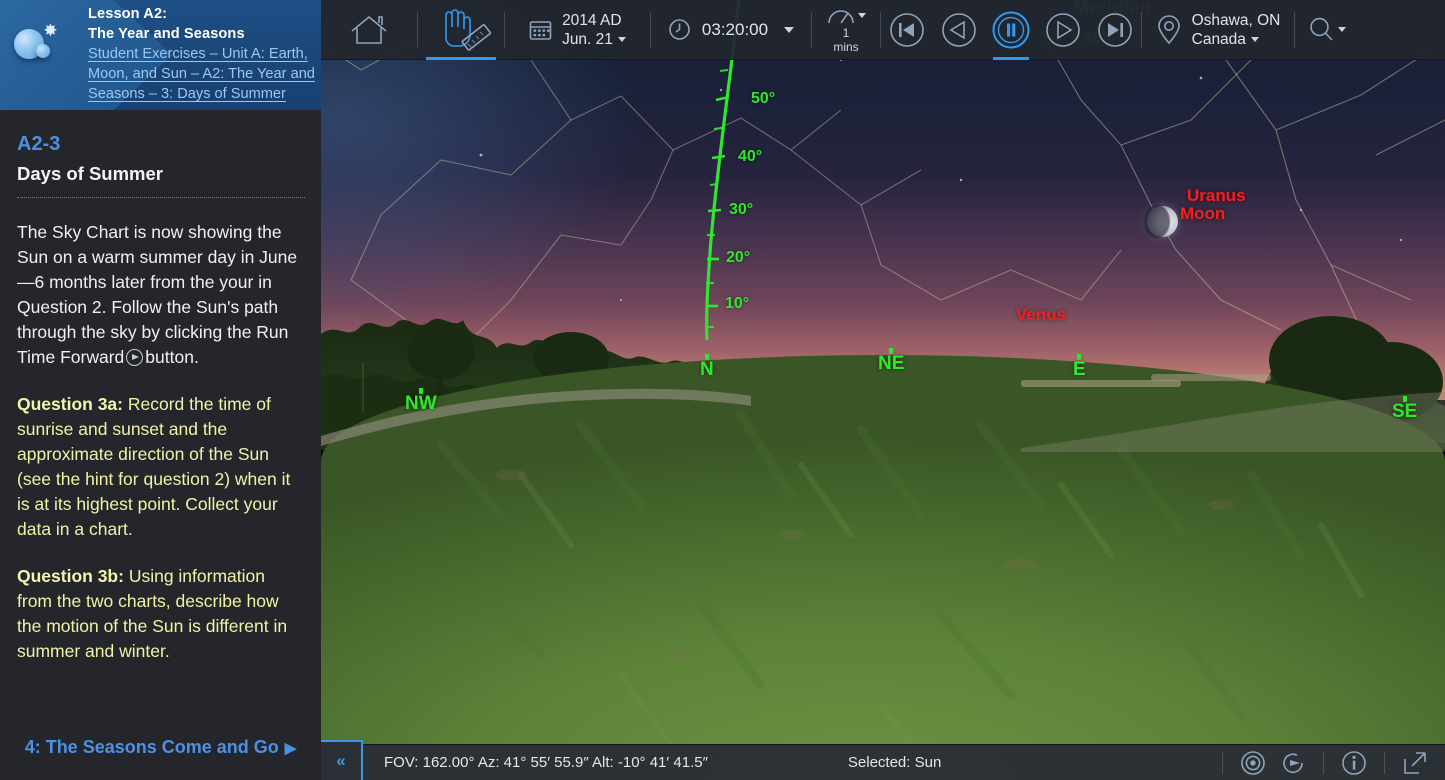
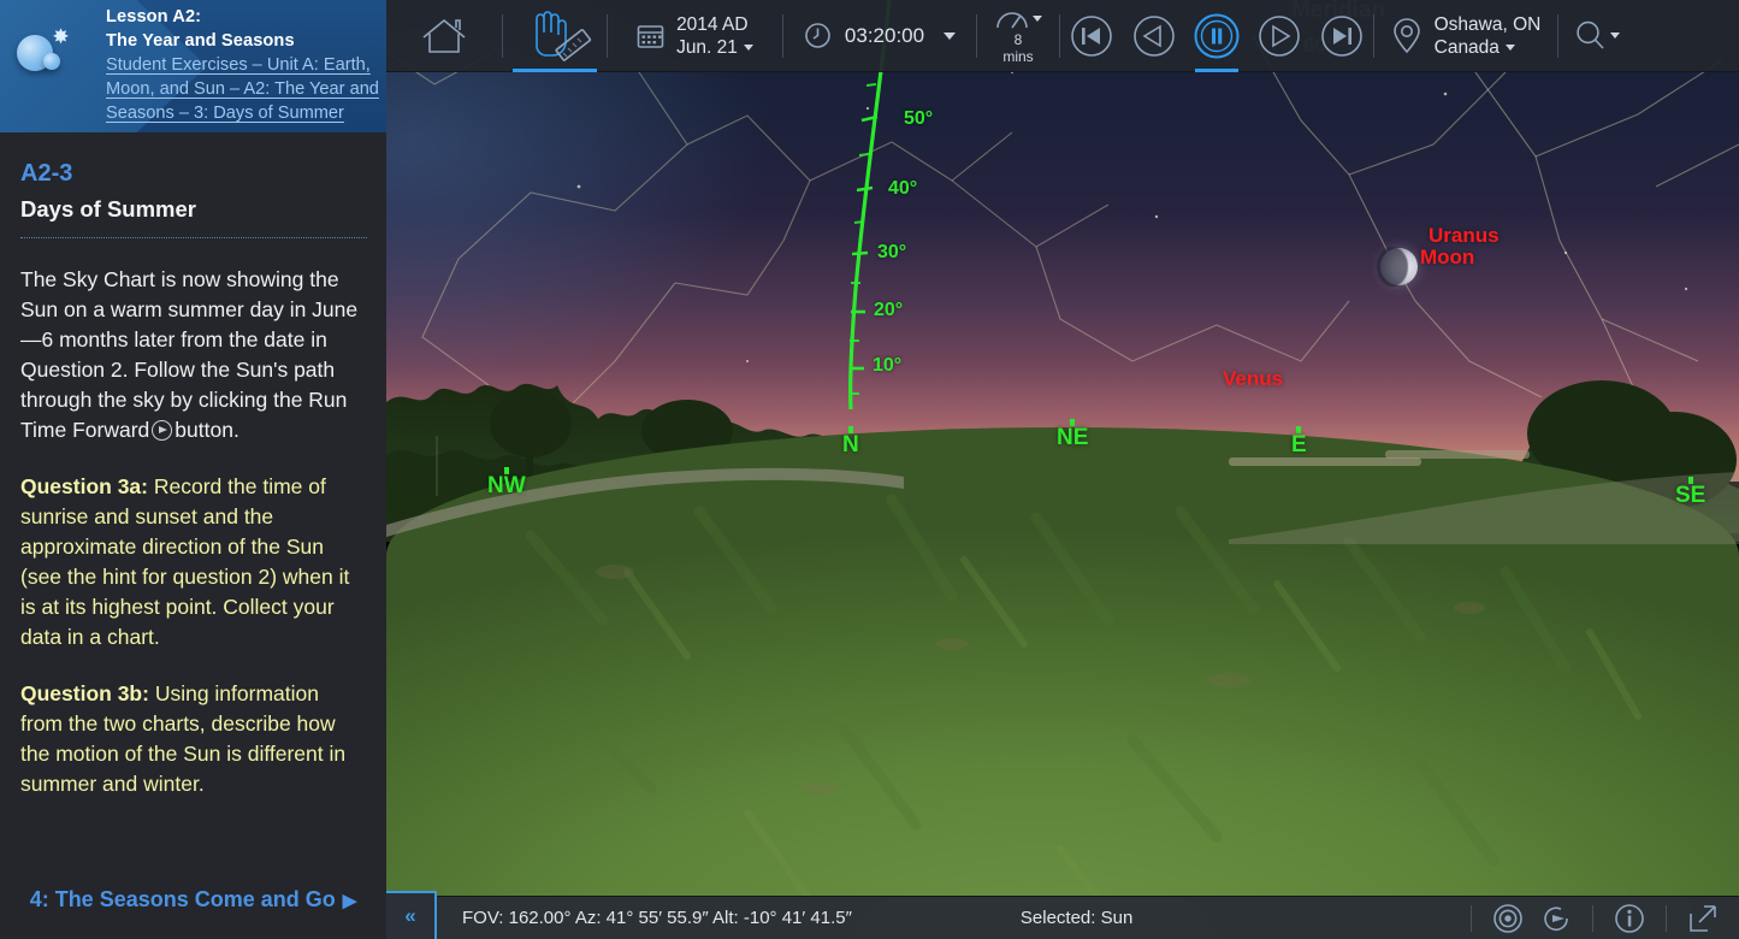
  50°
  40°
  30°
  20°
  10°
  Uranus
  Moon
  Venus
  NW
  N
  NE
  E
  SE
  2014 AD
  Jun. 21
  03:20:00
- 1
+ 8
  mins
  Oshawa, ON
  Canada
  FOV: 162.00° Az: 41° 55′ 55.9″ Alt: -10° 41′ 41.5″
  Selected: Sun
  «
  ✸
  Lesson A2:
  The Year and Seasons
  Student Exercises – Unit A: Earth, Moon, and Sun – A2: The Year and Seasons – 3: Days of Summer
  A2-3
  Days of Summer
- The Sky Chart is now showing the Sun on a warm summer day in June—6 months later from the your in Question 2. Follow the Sun's path through the sky by clicking the Run Time Forward button.
+ The Sky Chart is now showing the Sun on a warm summer day in June—6 months later from the date in Question 2. Follow the Sun's path through the sky by clicking the Run Time Forward button.
  Question 3a: Record the time of sunrise and sunset and the approximate direction of the Sun (see the hint for question 2) when it is at its highest point. Collect your data in a chart.
  Question 3b: Using information from the two charts, describe how the motion of the Sun is different in summer and winter.
  4: The Seasons Come and Go ▶
